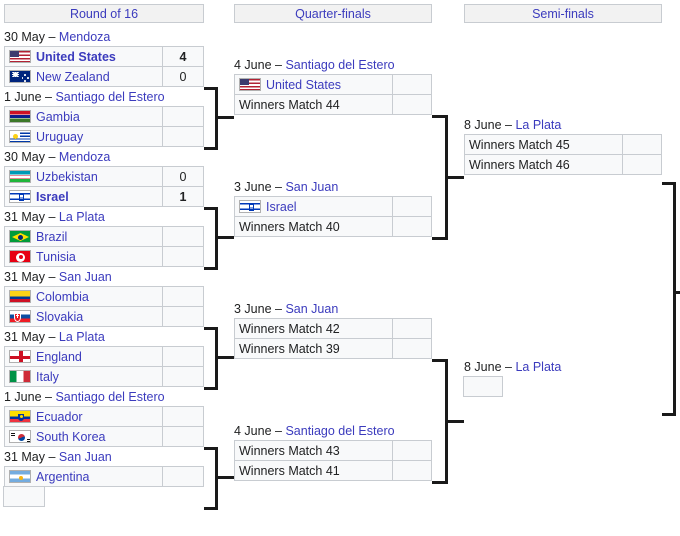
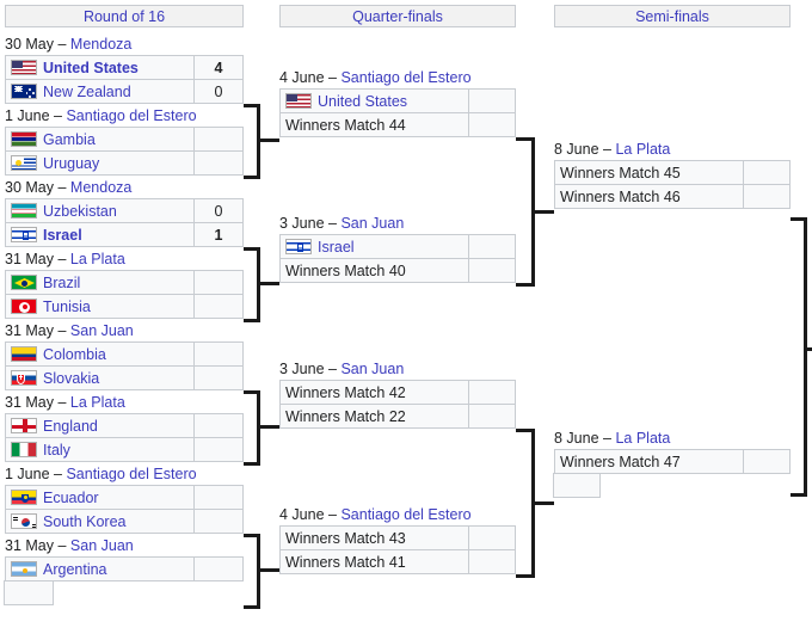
  Round of 16
  Quarter-finals
  Semi-finals
  30 May – Mendoza
  United States
  4
  New Zealand
  0
  1 June – Santiago del Estero
  Gambia
  Uruguay
  30 May – Mendoza
  Uzbekistan
  0
  Israel
  1
  31 May – La Plata
  Brazil
  Tunisia
  31 May – San Juan
  Colombia
  Slovakia
  31 May – La Plata
  England
  Italy
  1 June – Santiago del Estero
  Ecuador
  South Korea
  31 May – San Juan
  Argentina
  4 June – Santiago del Estero
  United States
  Winners Match 44
  3 June – San Juan
  Israel
  Winners Match 40
  3 June – San Juan
  Winners Match 42
- Winners Match 39
+ Winners Match 22
  4 June – Santiago del Estero
  Winners Match 43
  Winners Match 41
  8 June – La Plata
  Winners Match 45
  Winners Match 46
  8 June – La Plata
+ Winners Match 47
